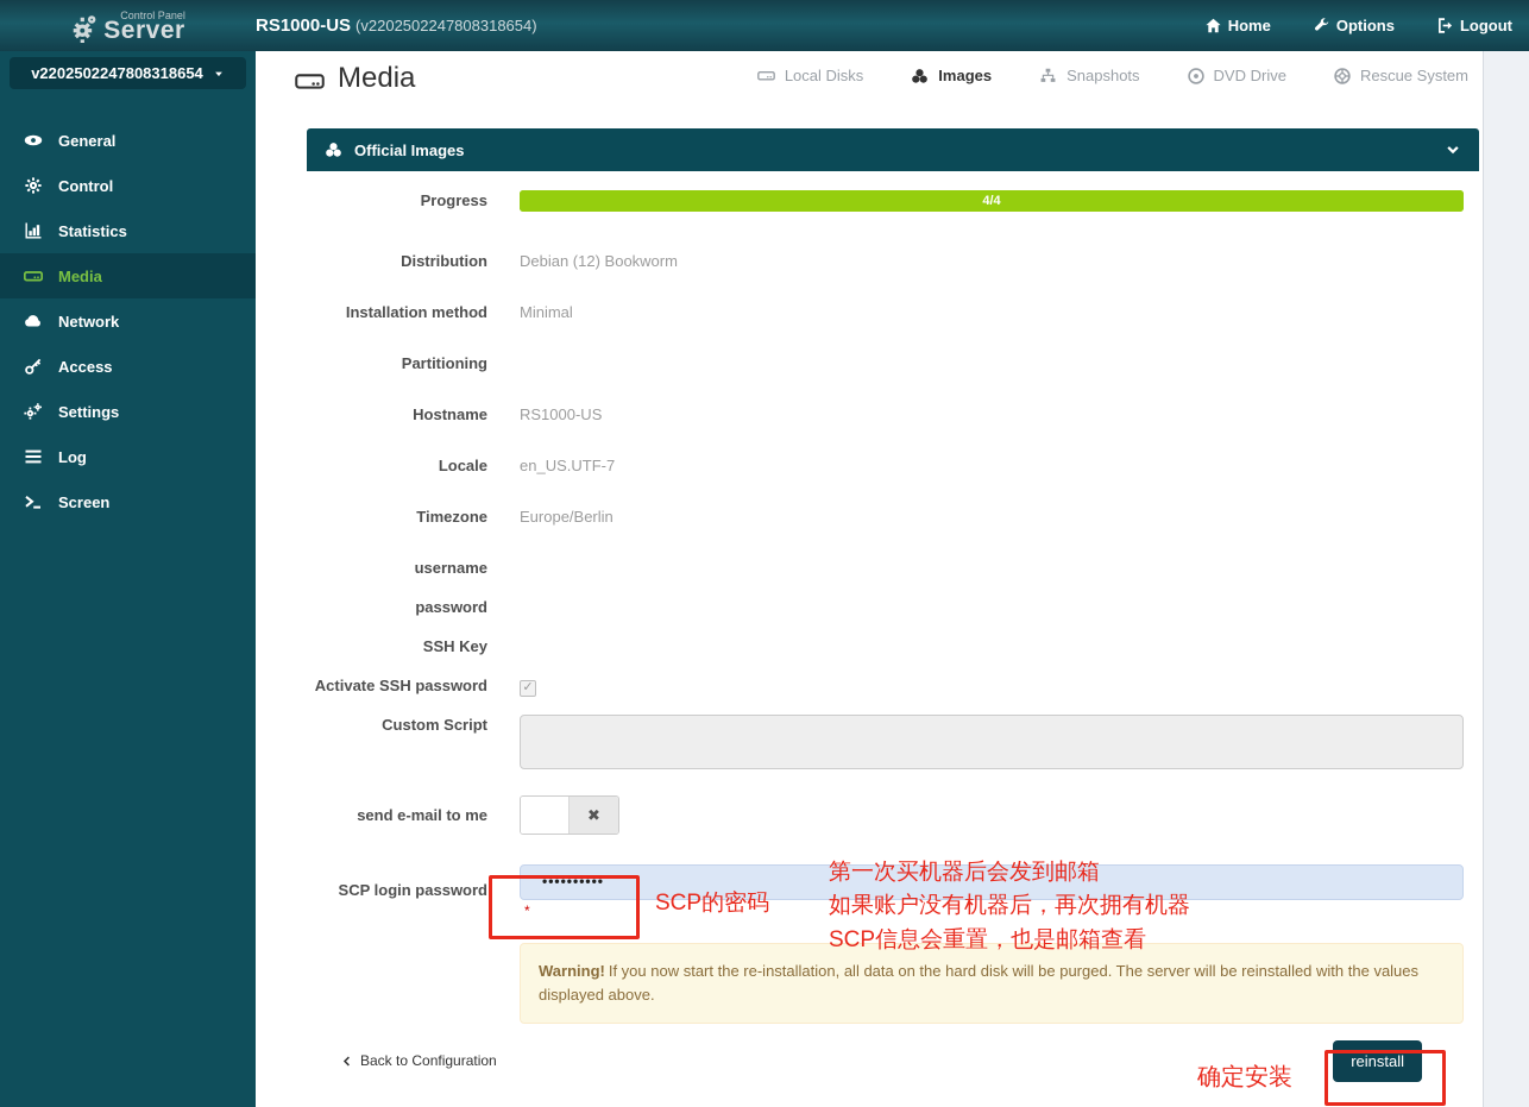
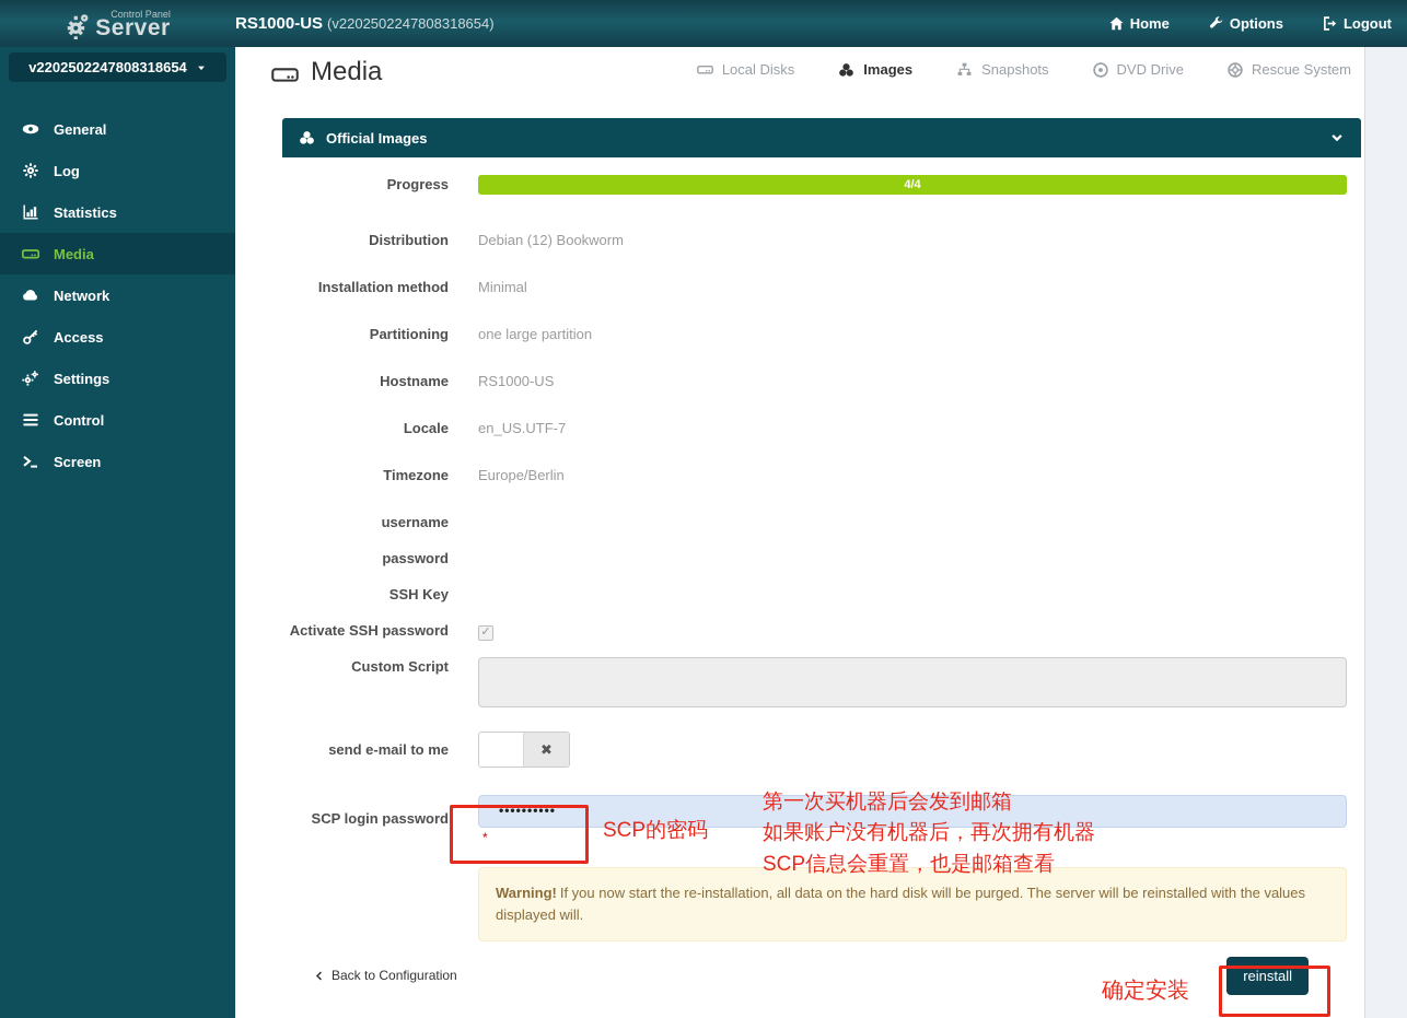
  Control Panel
  Server
  RS1000-US (v2202502247808318654)
  Home
  Options
  Logout
  v2202502247808318654
  General
- Control
+ Log
  Statistics
  Media
  Network
  Access
  Settings
- Log
+ Control
  Screen
  Media
  Local Disks
  Images
  Snapshots
  DVD Drive
  Rescue System
  Official Images
  Progress
  4/4
  Distribution
  Debian (12) Bookworm
  Installation method
  Minimal
  Partitioning
+ one large partition
  Hostname
  RS1000-US
  Locale
  en_US.UTF-7
  Timezone
  Europe/Berlin
  username
  password
  SSH Key
  Activate SSH password
  Custom Script
  send e-mail to me
  ✖
  SCP login password
  ••••••••••
  *
- Warning! If you now start the re-installation, all data on the hard disk will be purged. The server will be reinstalled with the values displayed above.
+ Warning! If you now start the re-installation, all data on the hard disk will be purged. The server will be reinstalled with the values displayed will.
  Back to Configuration
  reinstall
  第一次买机器后会发到邮箱
  SCP的密码
  如果账户没有机器后，再次拥有机器
  SCP信息会重置，也是邮箱查看
  确定安装
